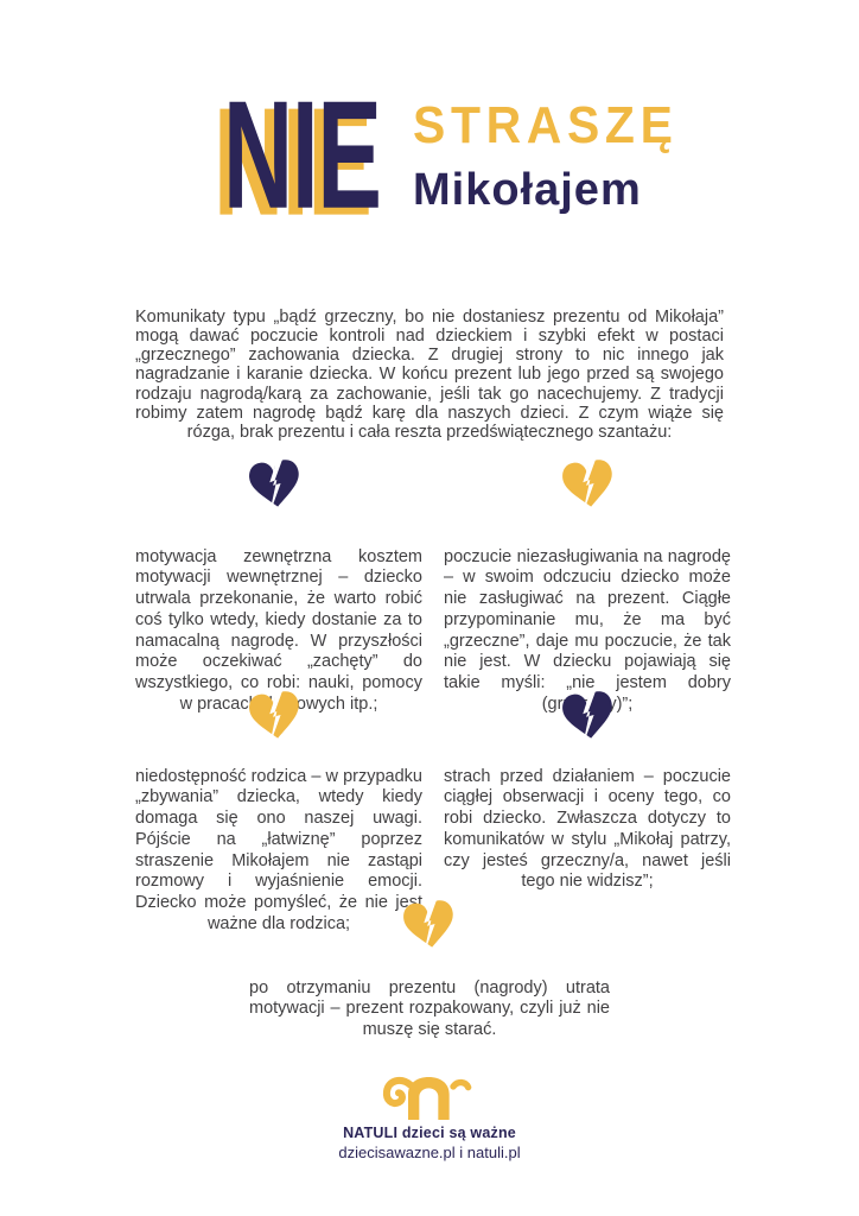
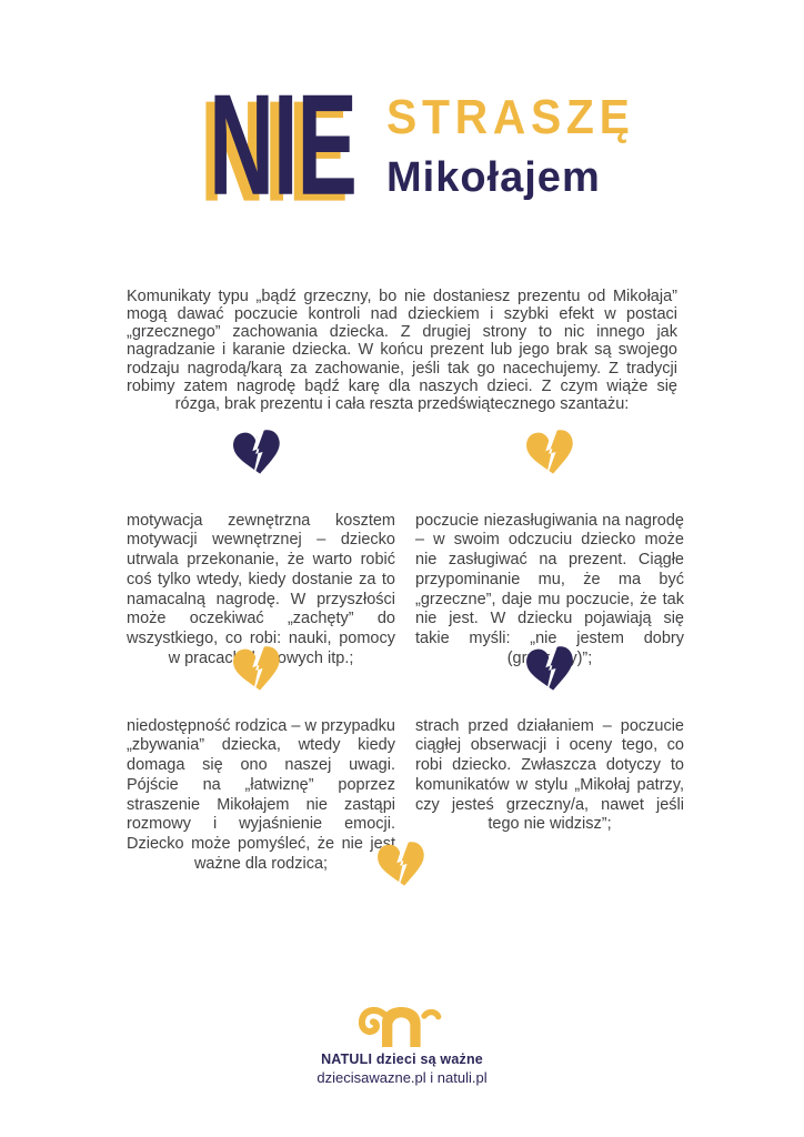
  NIE
  STRASZĘ
  Mikołajem
- Komunikaty typu „bądź grzeczny, bo nie dostaniesz prezentu od Mikołaja” mogą dawać poczucie kontroli nad dzieckiem i szybki efekt w postaci „grzecznego” zachowania dziecka. Z drugiej strony to nic innego jak nagradzanie i karanie dziecka. W końcu prezent lub jego przed są swojego rodzaju nagrodą/karą za zachowanie, jeśli tak go nacechujemy. Z tradycji robimy zatem nagrodę bądź karę dla naszych dzieci. Z czym wiąże się rózga, brak prezentu i cała reszta przedświątecznego szantażu:
+ Komunikaty typu „bądź grzeczny, bo nie dostaniesz prezentu od Mikołaja” mogą dawać poczucie kontroli nad dzieckiem i szybki efekt w postaci „grzecznego” zachowania dziecka. Z drugiej strony to nic innego jak nagradzanie i karanie dziecka. W końcu prezent lub jego brak są swojego rodzaju nagrodą/karą za zachowanie, jeśli tak go nacechujemy. Z tradycji robimy zatem nagrodę bądź karę dla naszych dzieci. Z czym wiąże się rózga, brak prezentu i cała reszta przedświątecznego szantażu:
  motywacja zewnętrzna kosztem motywacji wewnętrznej – dziecko utrwala przekonanie, że warto robić coś tylko wtedy, kiedy dostanie za to namacalną nagrodę. W przyszłości może oczekiwać „zachęty” do wszystkiego, co robi: nauki, pomocy w pracacowych itp.;
  poczucie niezasługiwania na nagrodę – w swoim odczuciu dziecko może nie zasługiwać na prezent. Ciągłe przypominanie mu, że ma być „grzeczne”, daje mu poczucie, że tak nie jest. W dziecku pojawiają się takie myśli: „nie jestem dobry (gry)”;
  niedostępność rodzica – w przypadku „zbywania” dziecka, wtedy kiedy domaga się ono naszej uwagi. Pójście na „łatwiznę” poprzez straszenie Mikołajem nie zastąpi rozmowy i wyjaśnienie emocji. Dziecko może pomyśleć, że nie jest ważne dla rodzica;
  strach przed działaniem – poczucie ciągłej obserwacji i oceny tego, co robi dziecko. Zwłaszcza dotyczy to komunikatów w stylu „Mikołaj patrzy, czy jesteś grzeczny/a, nawet jeśli tego nie widzisz”;
- po otrzymaniu prezentu (nagrody) utrata motywacji – prezent rozpakowany, czyli już nie muszę się starać.
  NATULI dzieci są ważne
  dziecisawazne.pl i natuli.pl
